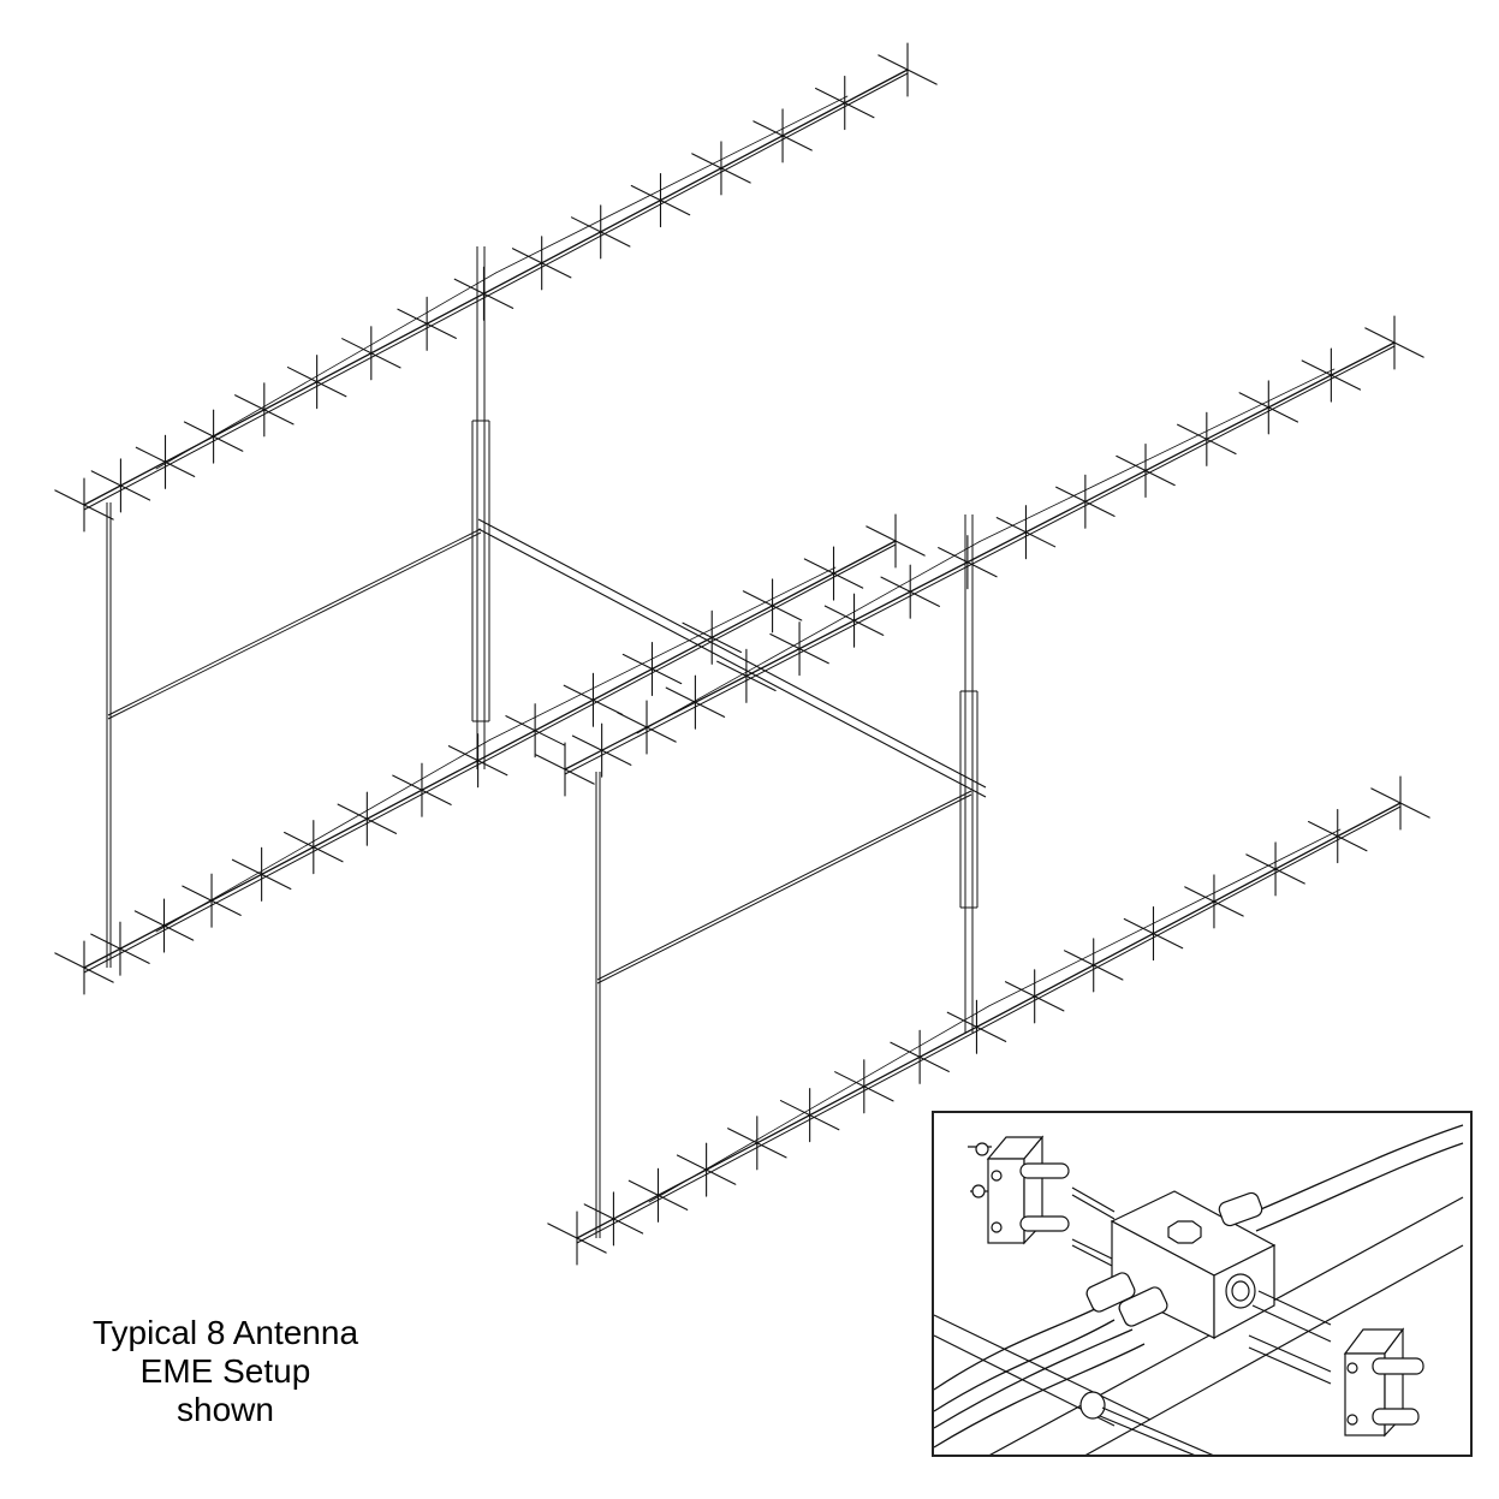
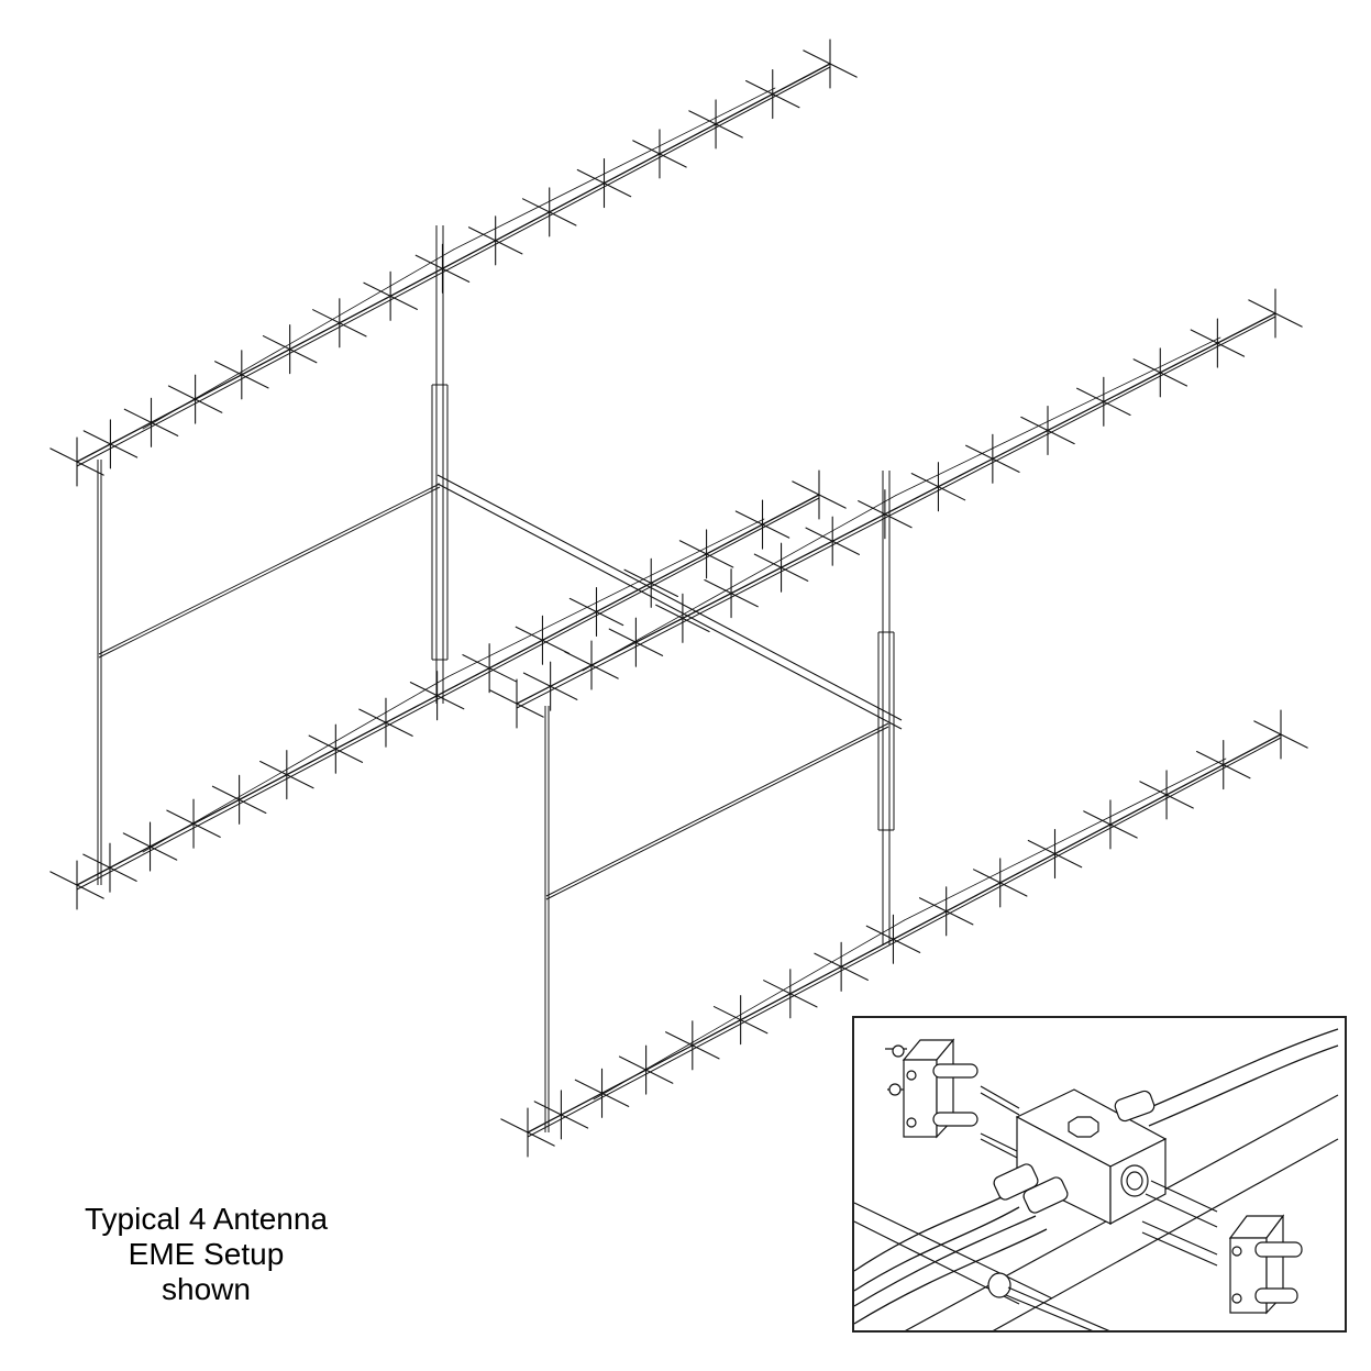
- Typical 8 Antenna
+ Typical 4 Antenna
  EME Setup
  shown
